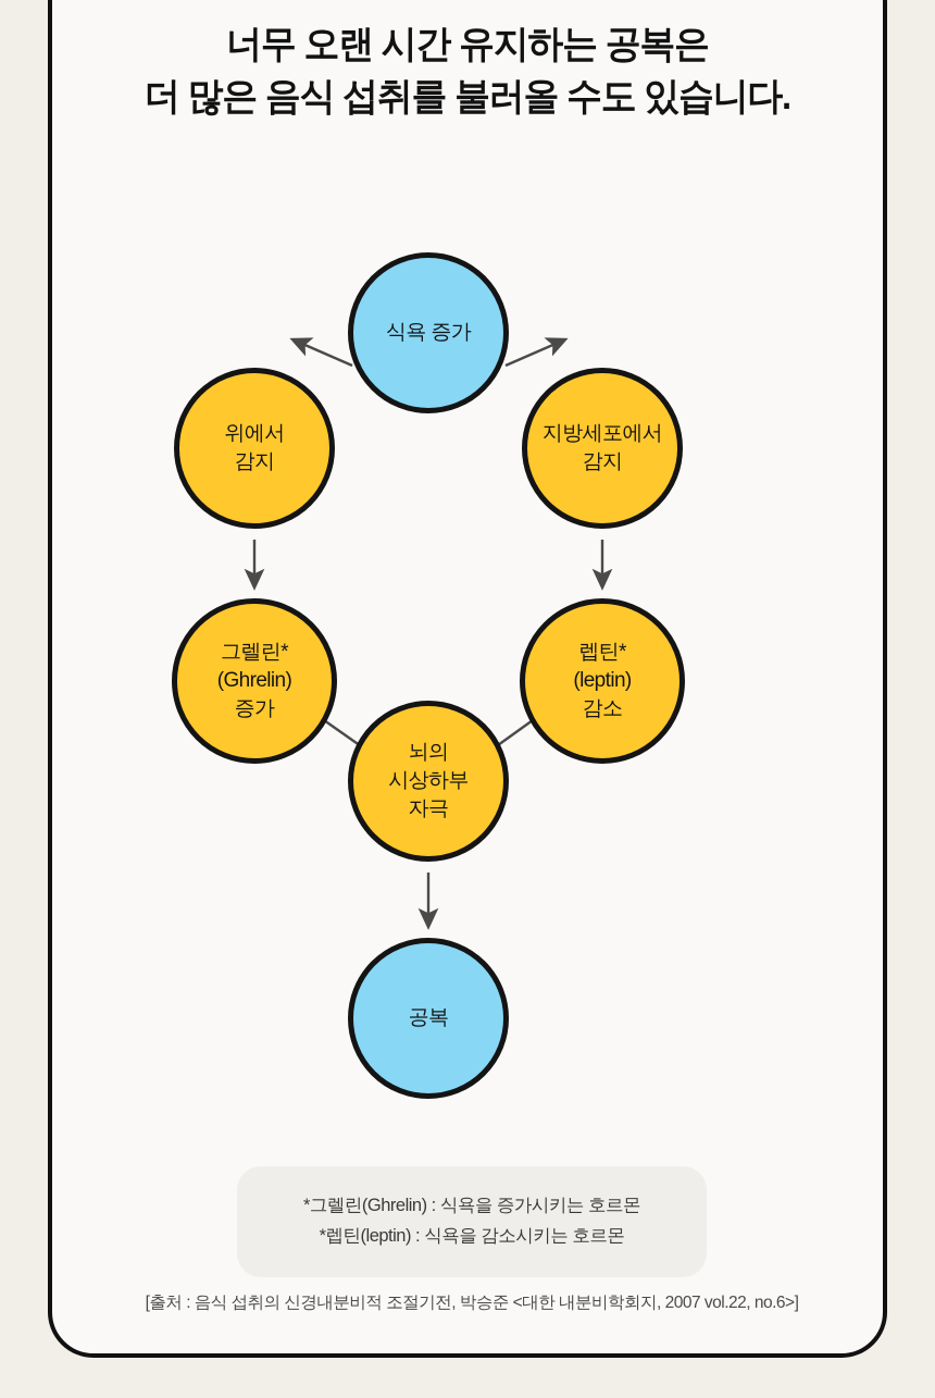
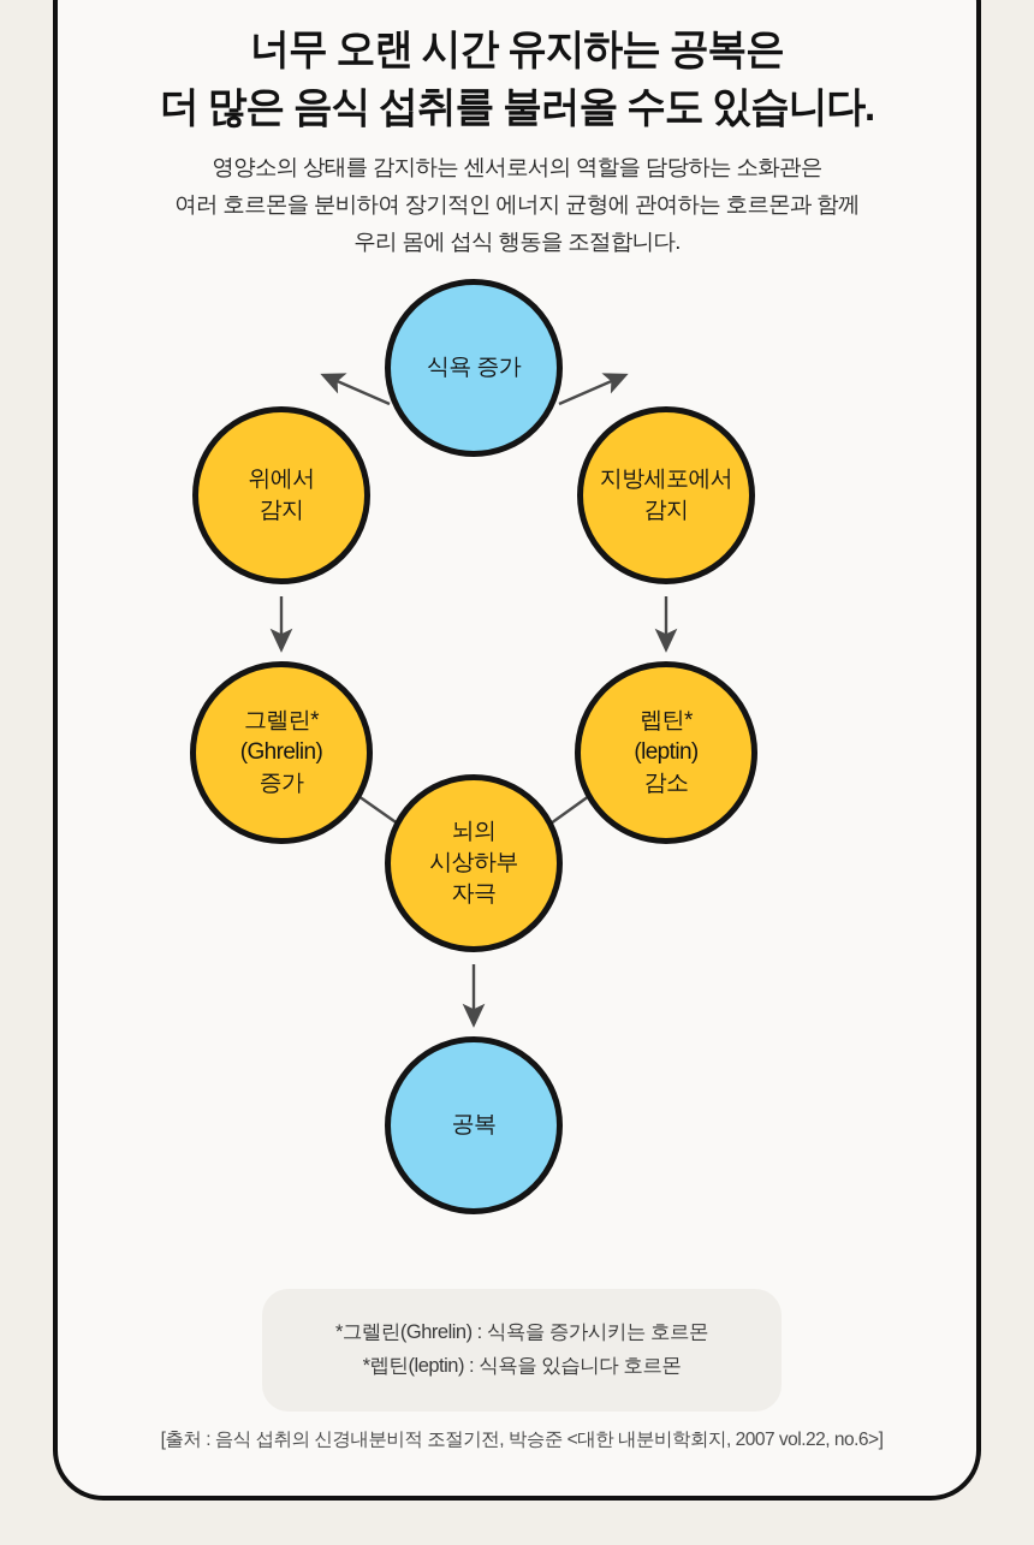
  너무 오랜 시간 유지하는 공복은
  더 많은 음식 섭취를 불러올 수도 있습니다.
+ 영양소의 상태를 감지하는 센서로서의 역할을 담당하는 소화관은
+ 여러 호르몬을 분비하여 장기적인 에너지 균형에 관여하는 호르몬과 함께
+ 우리 몸에 섭식 행동을 조절합니다.
  식욕 증가
  위에서
  감지
  지방세포에서
  감지
  그렐린*
  (Ghrelin)
  증가
  렙틴*
  (leptin)
  감소
  뇌의
  시상하부
  자극
  공복
  *그렐린(Ghrelin) : 식욕을 증가시키는 호르몬
- *렙틴(leptin) : 식욕을 감소시키는 호르몬
+ *렙틴(leptin) : 식욕을 있습니다 호르몬
  [출처 : 음식 섭취의 신경내분비적 조절기전, 박승준 <대한 내분비학회지, 2007 vol.22, no.6>]
